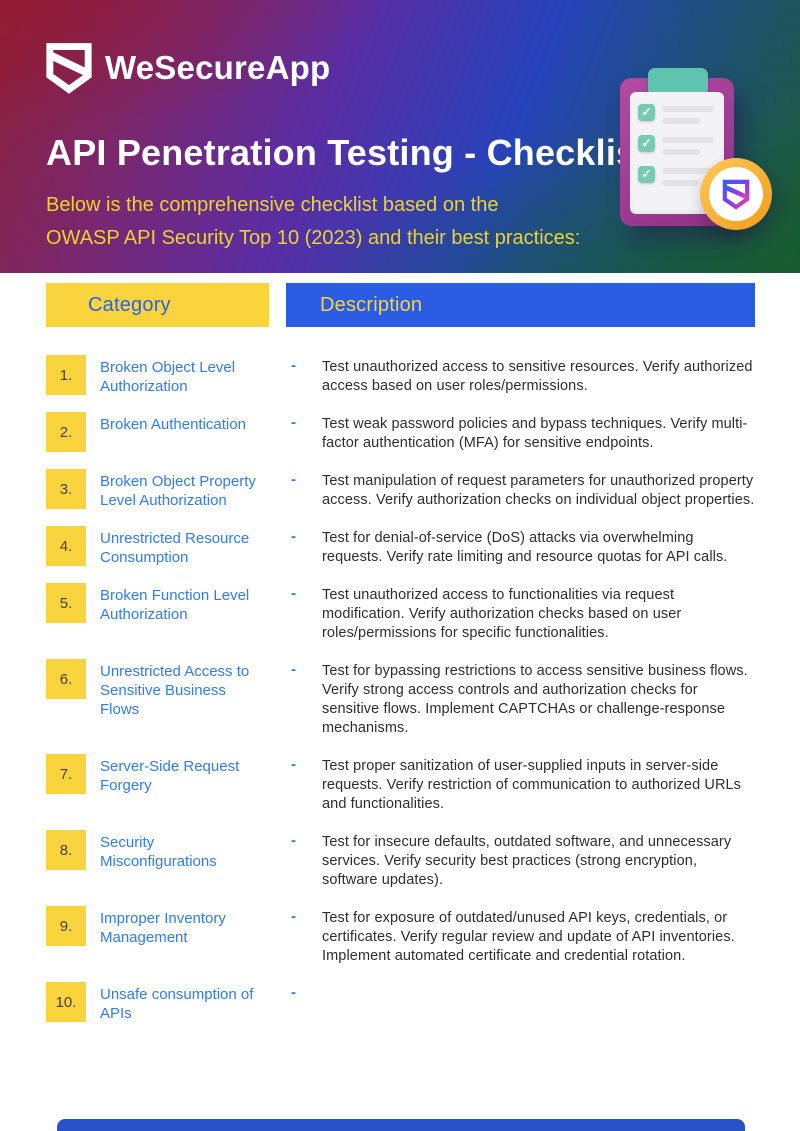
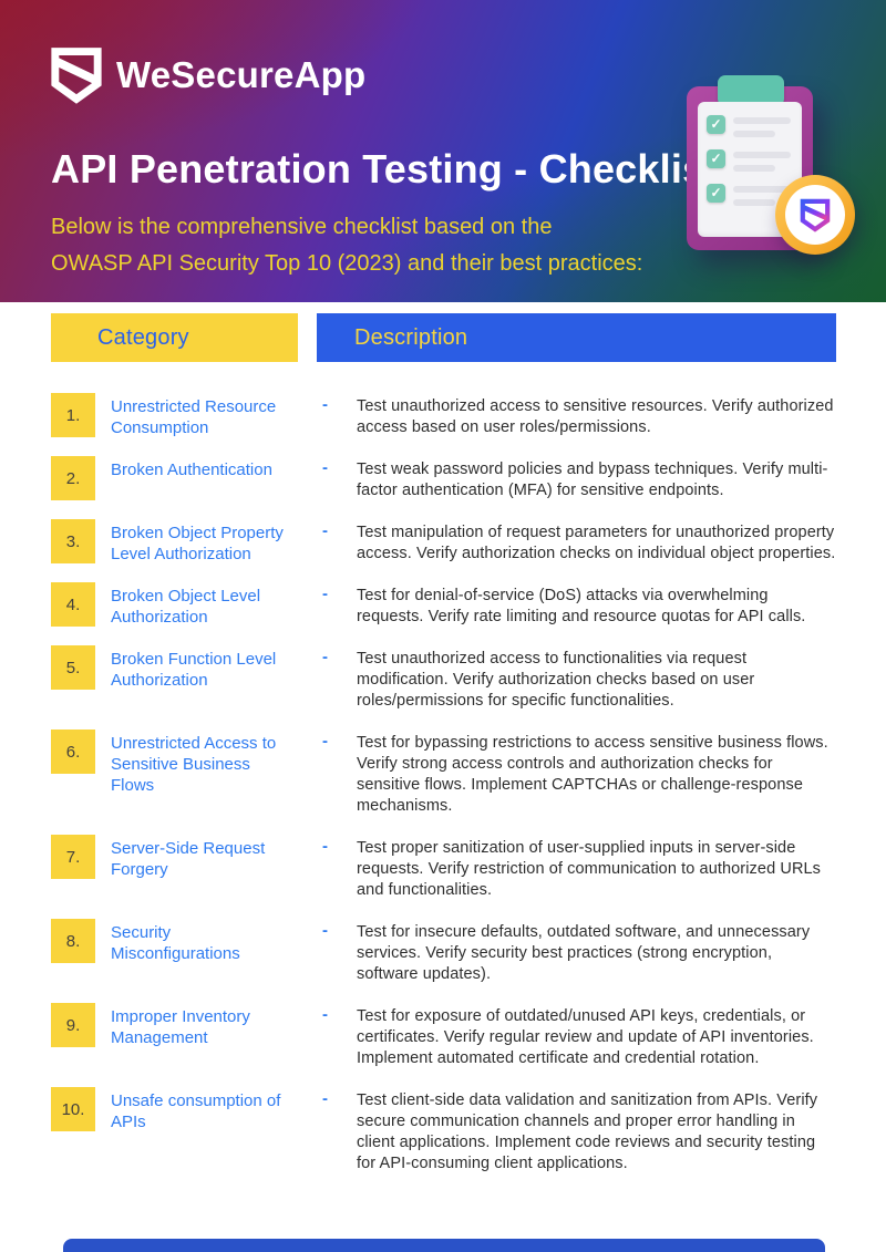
  WeSecureApp
  API Penetration Testing - Checkli
  Below is the comprehensive checklist based on the
  OWASP API Security Top 10 (2023) and their best practices:
  ✓
  ✓
  ✓
  Category
  Description
  1.
- Broken Object Level Authorization
+ Unrestricted Resource Consumption
  -
  Test unauthorized access to sensitive resources. Verify authorized access based on user roles/permissions.
  2.
  Broken Authentication
  -
  Test weak password policies and bypass techniques. Verify multi-factor authentication (MFA) for sensitive endpoints.
  3.
  Broken Object Property Level Authorization
  -
  Test manipulation of request parameters for unauthorized property access. Verify authorization checks on individual object properties.
  4.
- Unrestricted Resource Consumption
+ Broken Object Level Authorization
  -
  Test for denial-of-service (DoS) attacks via overwhelming requests. Verify rate limiting and resource quotas for API calls.
  5.
  Broken Function Level Authorization
  -
  Test unauthorized access to functionalities via request modification. Verify authorization checks based on user roles/permissions for specific functionalities.
  6.
  Unrestricted Access to Sensitive Business Flows
  -
  Test for bypassing restrictions to access sensitive business flows. Verify strong access controls and authorization checks for sensitive flows. Implement CAPTCHAs or challenge-response mechanisms.
  7.
  Server-Side Request Forgery
  -
  Test proper sanitization of user-supplied inputs in server-side requests. Verify restriction of communication to authorized URLs and functionalities.
  8.
  Security Misconfigurations
  -
  Test for insecure defaults, outdated software, and unnecessary services. Verify security best practices (strong encryption, software updates).
  9.
  Improper Inventory Management
  -
  Test for exposure of outdated/unused API keys, credentials, or certificates. Verify regular review and update of API inventories. Implement automated certificate and credential rotation.
  10.
  Unsafe consumption of APIs
  -
+ Test client-side data validation and sanitization from APIs. Verify secure communication channels and proper error handling in client applications. Implement code reviews and security testing for API-consuming client applications.
